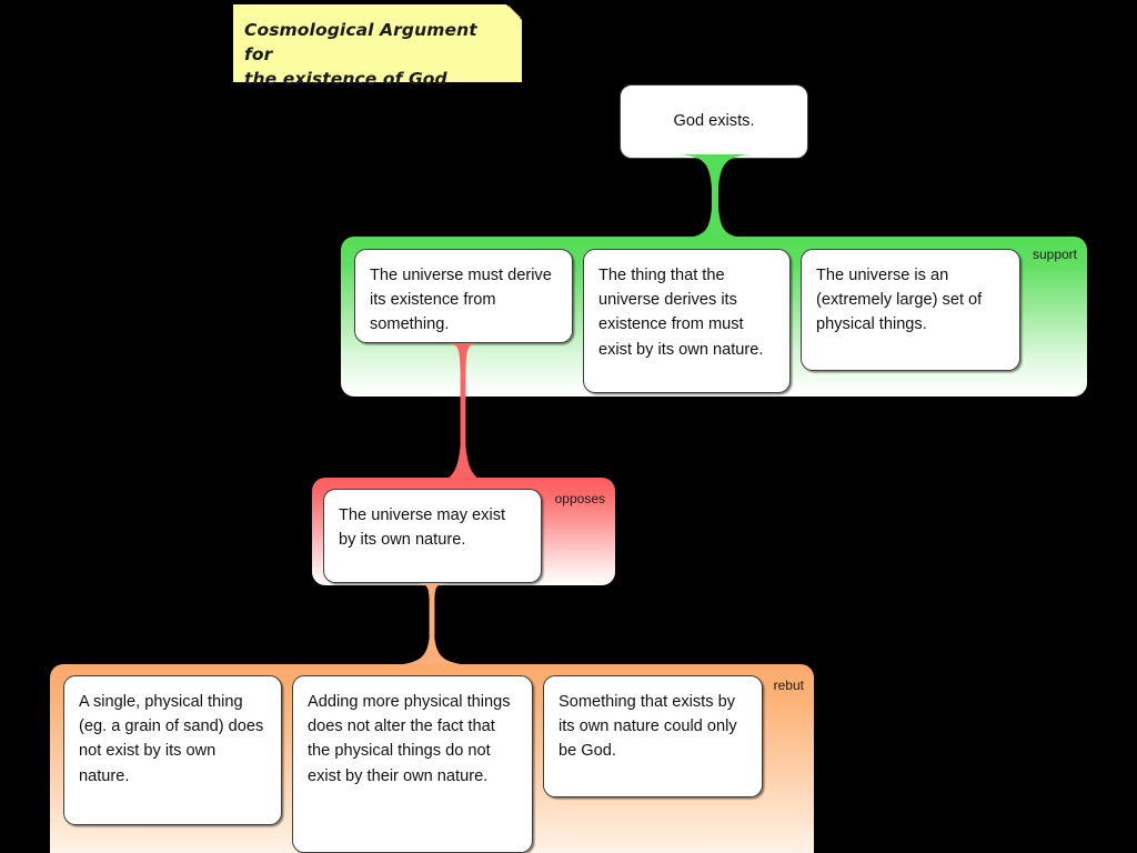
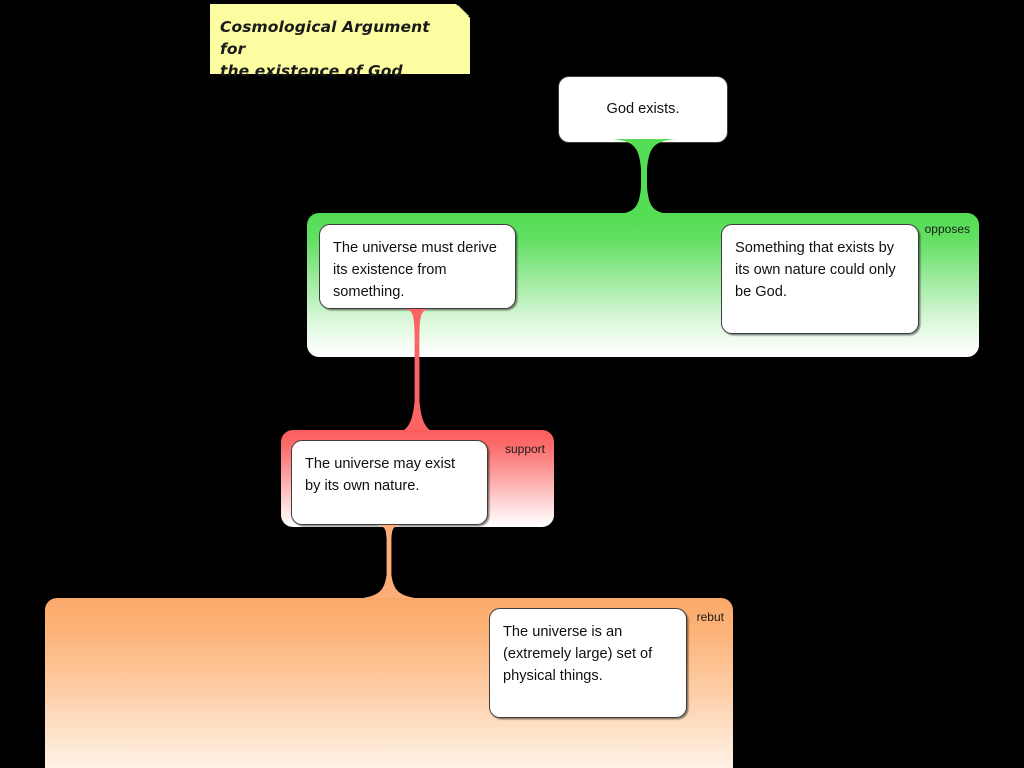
  Cosmological Argument for
  the existence of God
  God exists.
- support
+ opposes
  The universe must derive its existence from something.
- The thing that the universe derives its existence from must exist by its own nature.
- The universe is an (extremely large) set of physical things.
+ Something that exists by its own nature could only be God.
- opposes
+ support
  The universe may exist by its own nature.
  rebut
- A single, physical thing (eg. a grain of sand) does not exist by its own nature.
- Adding more physical things does not alter the fact that the physical things do not exist by their own nature.
- Something that exists by its own nature could only be God.
+ The universe is an (extremely large) set of physical things.
